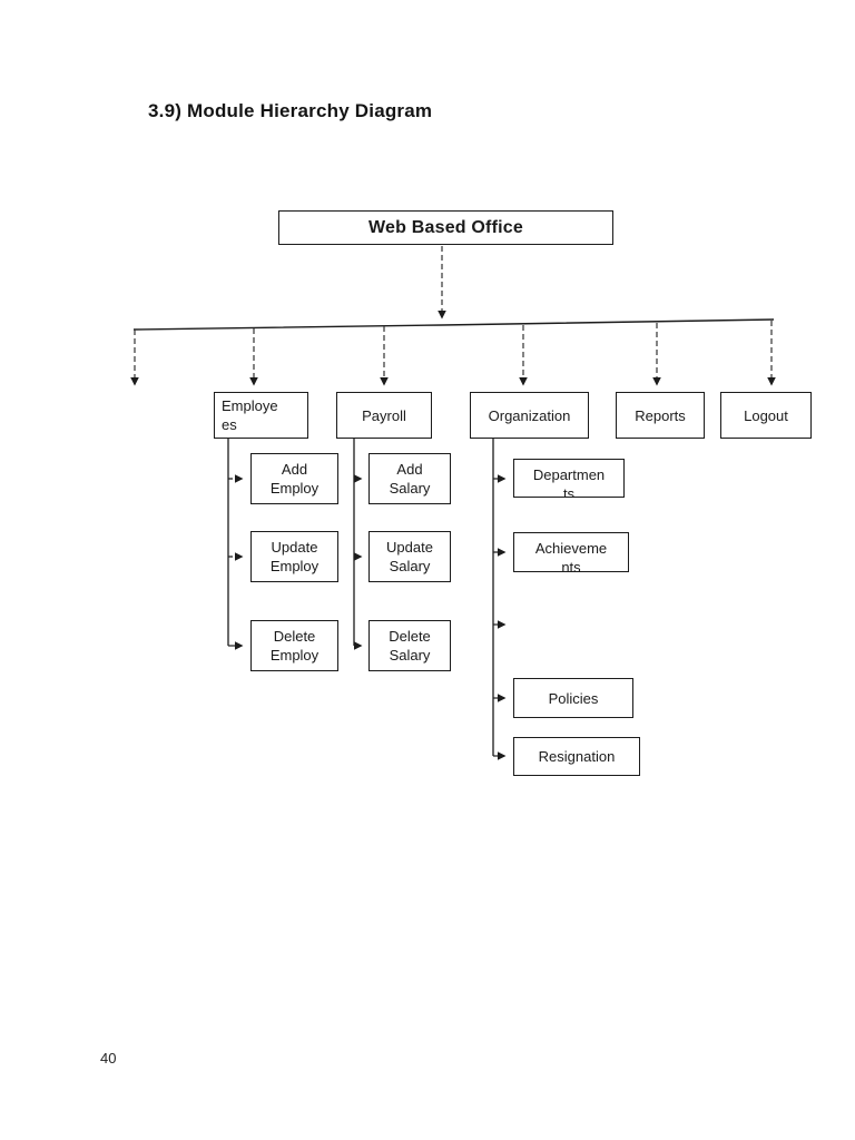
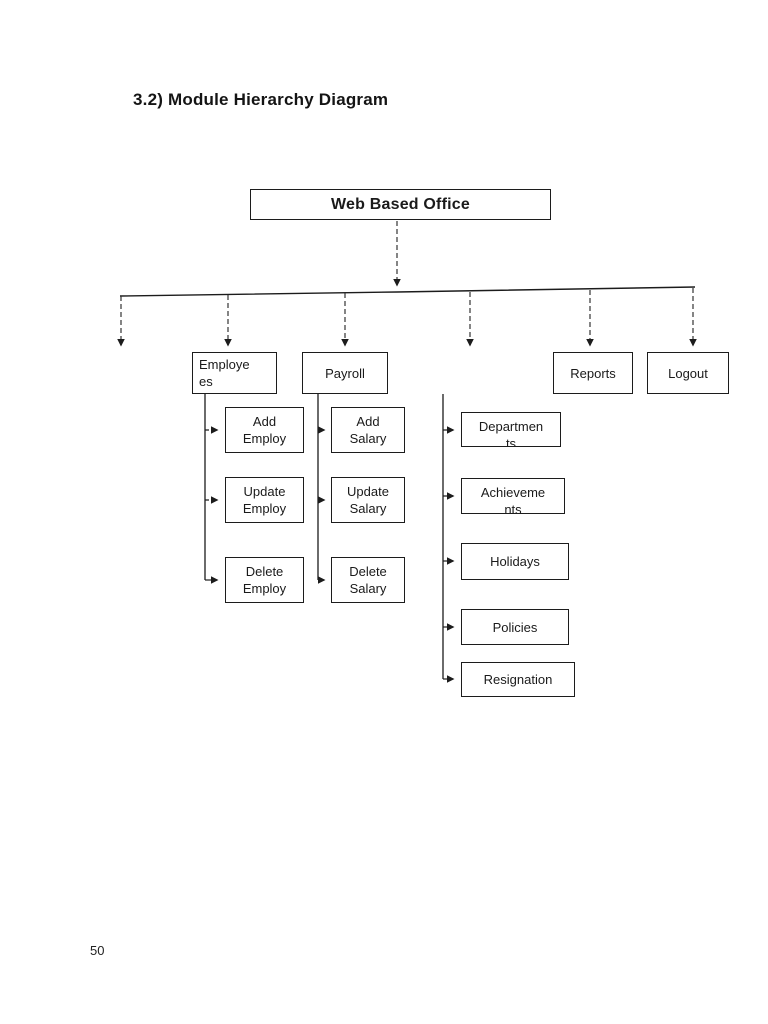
- 3.9) Module Hierarchy Diagram
+ 3.2) Module Hierarchy Diagram
  Web Based Office
  Employe
  es
  Payroll
- Organization
  Reports
  Logout
  Add
  Employ
  Update
  Employ
  Delete
  Employ
  Add
  Salary
  Update
  Salary
  Delete
  Salary
  Departmen
  ts
  Achieveme
  nts
+ Holidays
  Policies
  Resignation
- 40
+ 50
